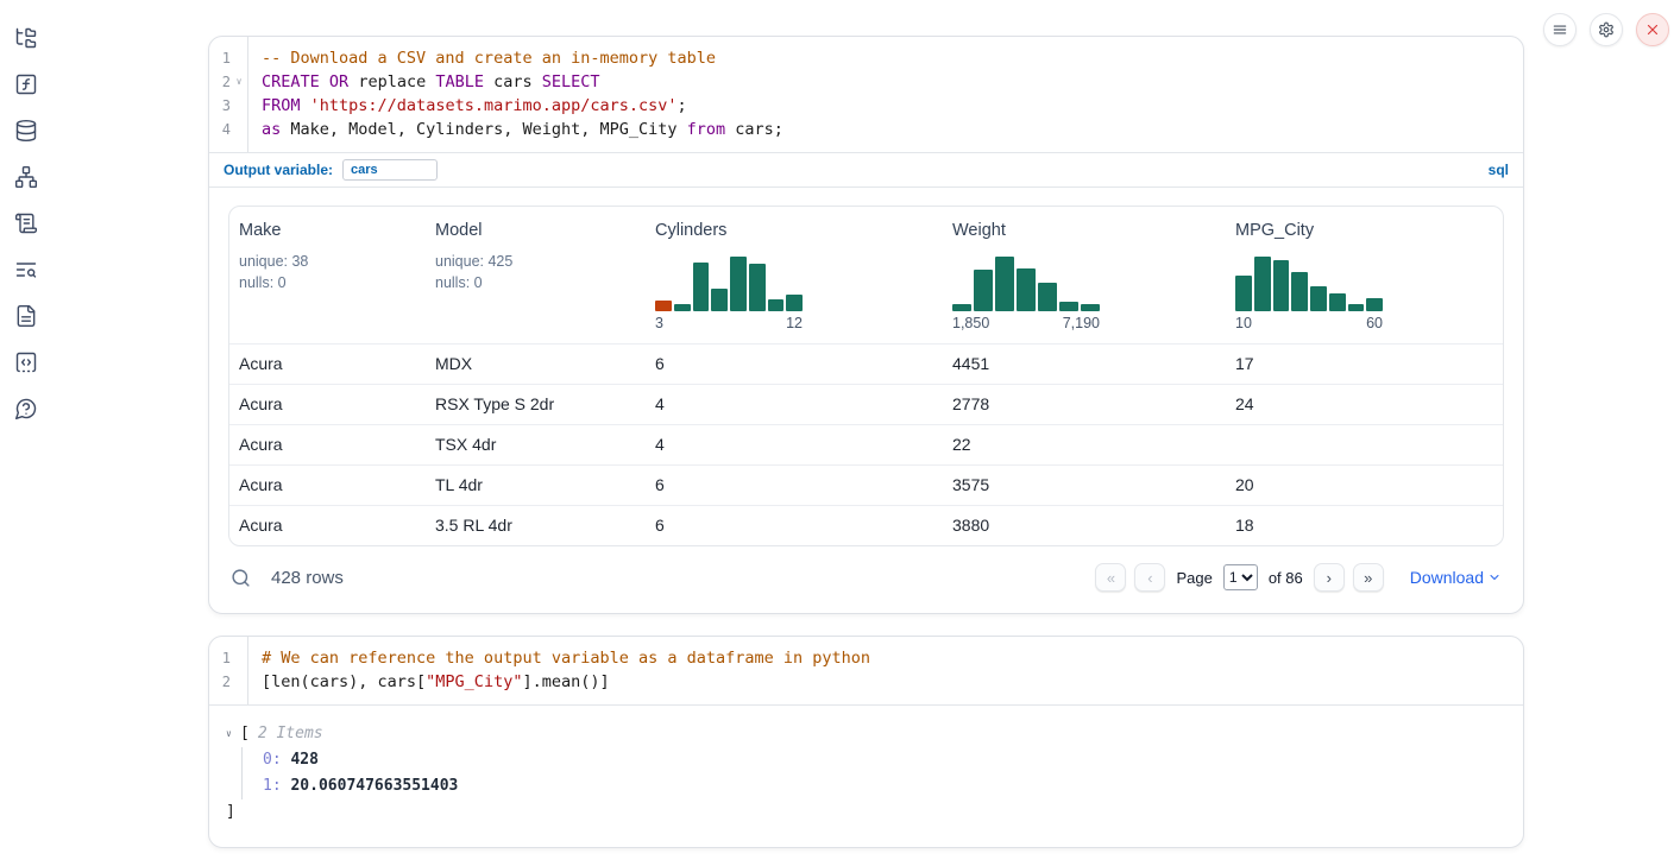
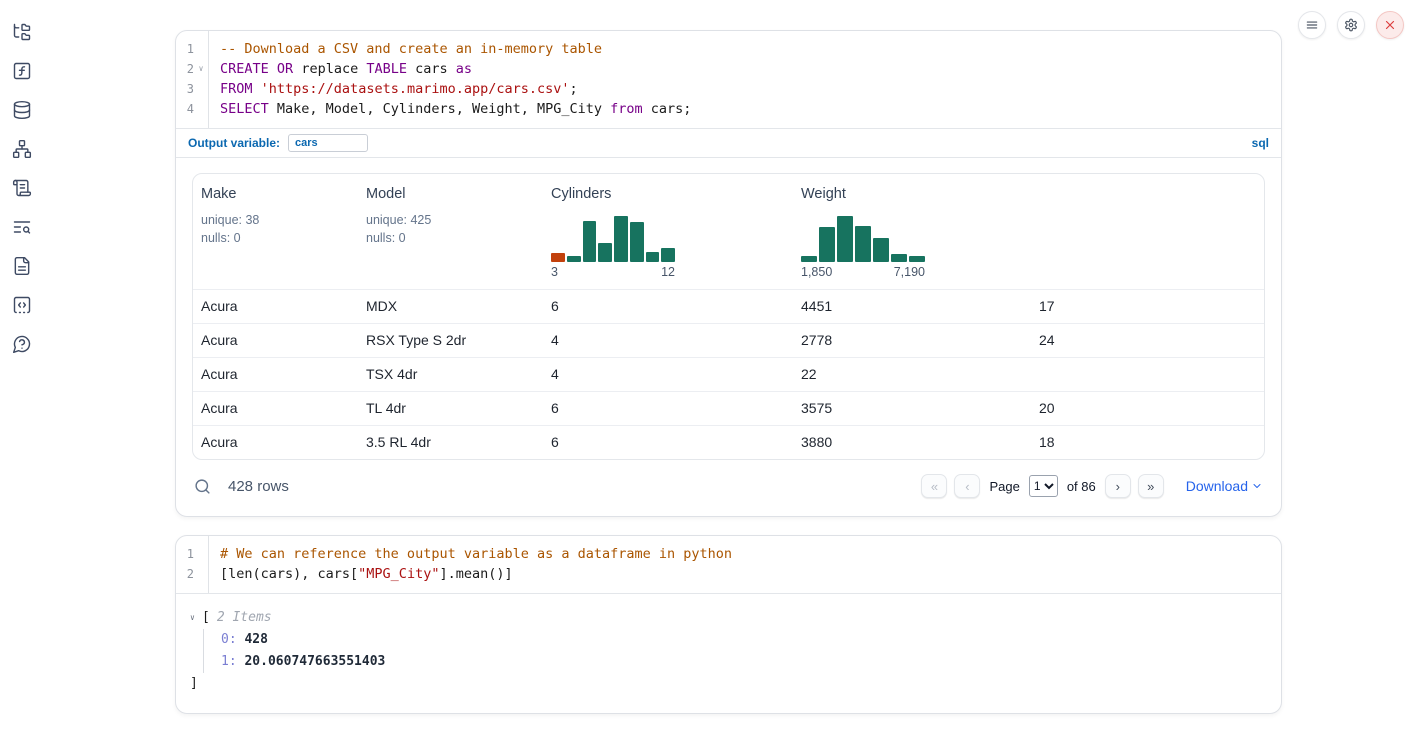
  1
  2
  ∨
  3
  4
  -- Download a CSV and create an in-memory table
- CREATE OR replace TABLE cars SELECT
+ CREATE OR replace TABLE cars as
  FROM 'https://datasets.marimo.app/cars.csv';
- as Make, Model, Cylinders, Weight, MPG_City from cars;
+ SELECT Make, Model, Cylinders, Weight, MPG_City from cars;
  Output variable:
  cars
  sql
  Make
  unique: 38
  nulls: 0
  Model
  unique: 425
  nulls: 0
  Cylinders
  3
  12
  Weight
  1,850
  7,190
- MPG_City
- 10
- 60
  Acura
  MDX
  6
  4451
  17
  Acura
  RSX Type S 2dr
  4
  2778
  24
  Acura
  TSX 4dr
  4
  22
  Acura
  TL 4dr
  6
  3575
  20
  Acura
  3.5 RL 4dr
  6
  3880
  18
  428 rows
  «
  ‹
  Page
  1
  of 86
  ›
  »
  Download
  1
  2
  # We can reference the output variable as a dataframe in python
  [len(cars), cars["MPG_City"].mean()]
  ∨
  [
  2 Items
  0: 428
  1: 20.060747663551403
  ]
